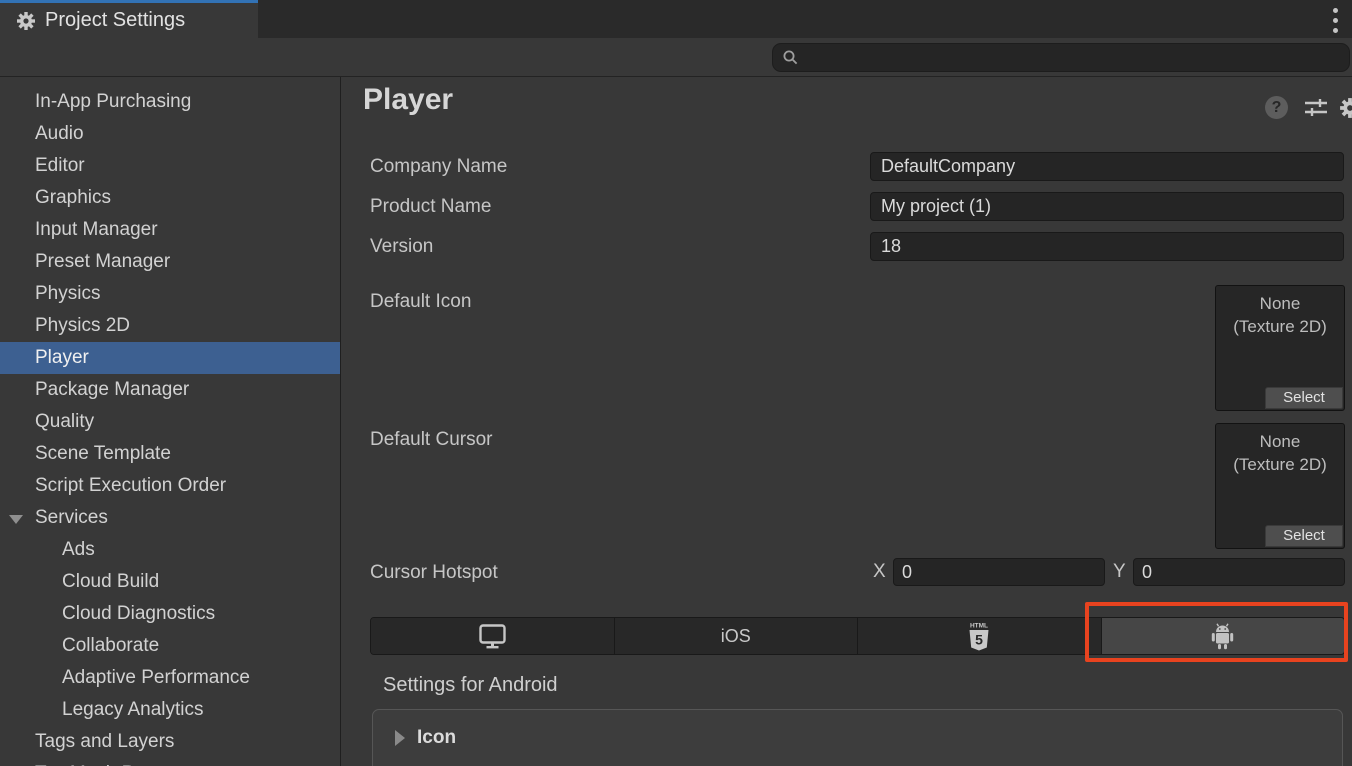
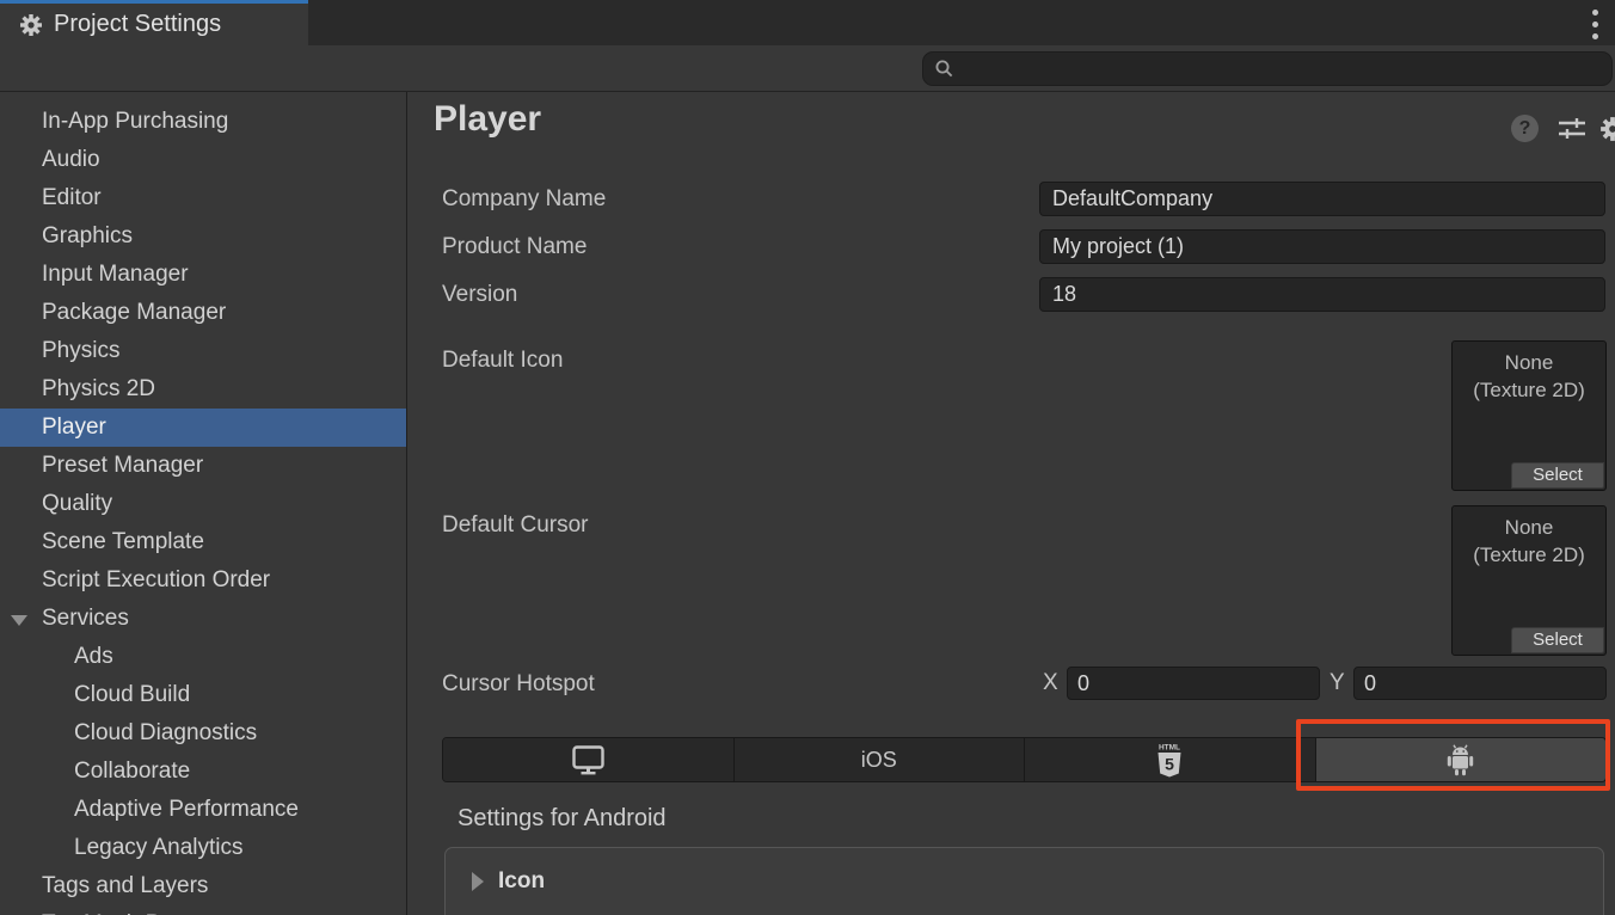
  Project Settings
  In-App Purchasing
  Audio
  Editor
  Graphics
  Input Manager
- Preset Manager
+ Package Manager
  Physics
  Physics 2D
  Player
- Package Manager
+ Preset Manager
  Quality
  Scene Template
  Script Execution Order
  Services
  Ads
  Cloud Build
  Cloud Diagnostics
  Collaborate
  Adaptive Performance
  Legacy Analytics
  Tags and Layers
  Player
  ?
  Company Name
  DefaultCompany
  Product Name
  My project (1)
  Version
  18
  Default Icon
  None
  (Texture 2D)
  Select
  Default Cursor
  None
  (Texture 2D)
  Select
  Cursor Hotspot
  X
  0
  Y
  0
  iOS
  5
  Settings for Android
  Icon
